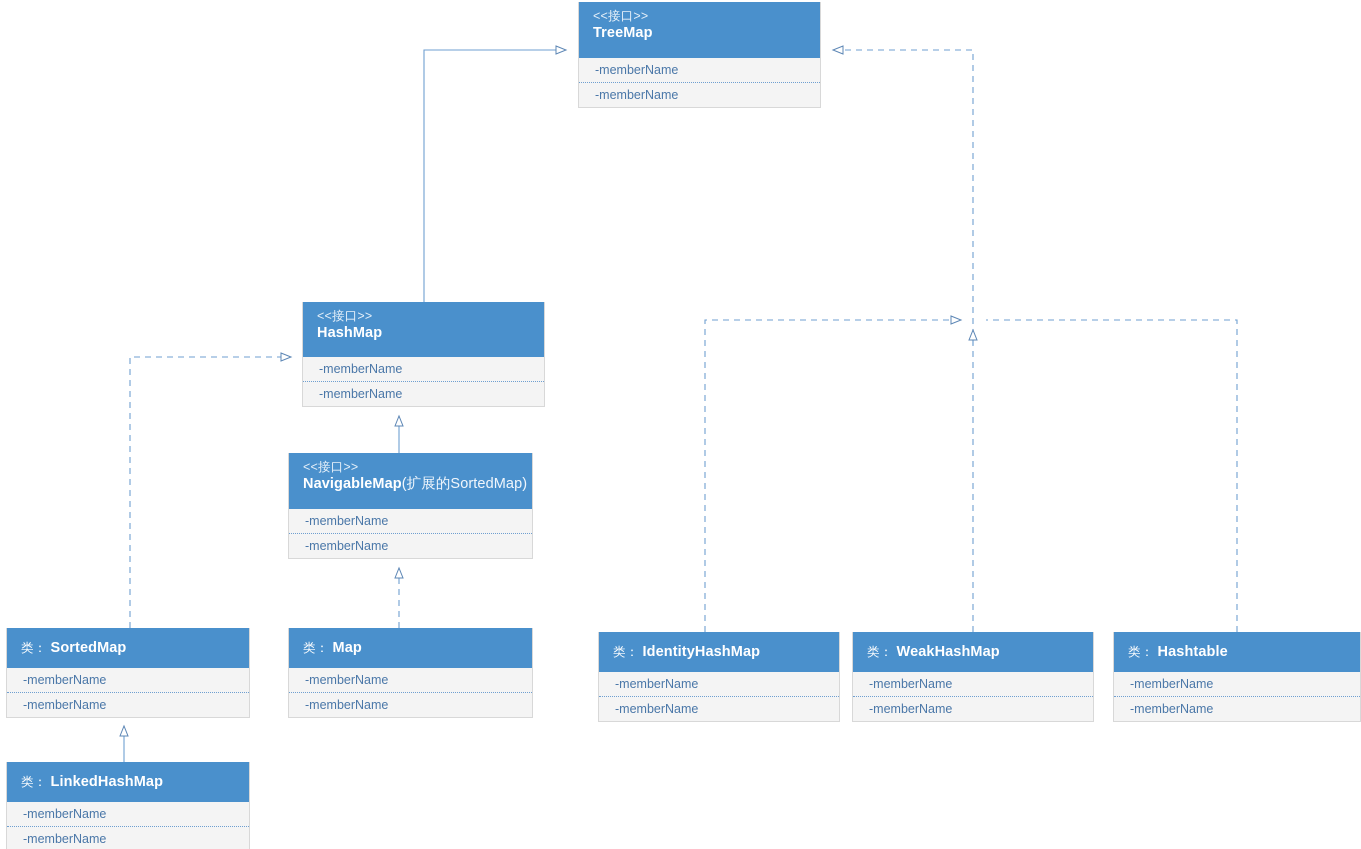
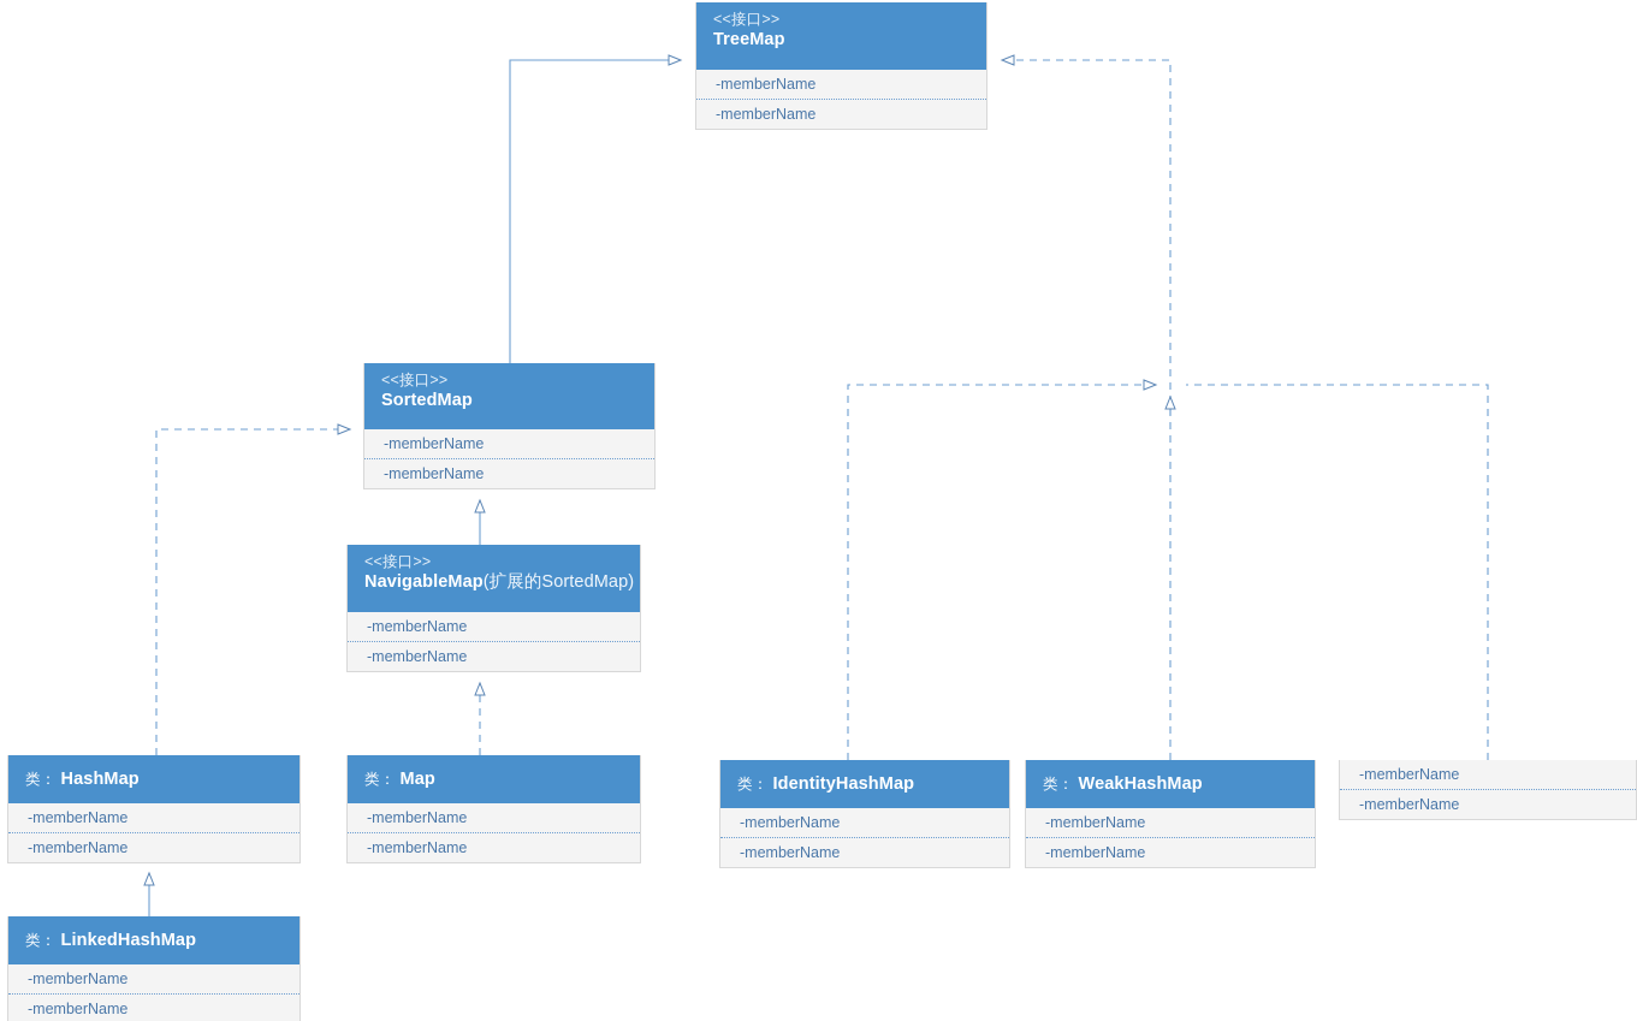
  <<接口>>
  TreeMap
  -memberName
  -memberName
  <<接口>>
- HashMap
+ SortedMap
  -memberName
  -memberName
  <<接口>>
  NavigableMap(扩展的SortedMap)
  -memberName
  -memberName
- 类： SortedMap
+ 类： HashMap
  -memberName
  -memberName
  类： Map
  -memberName
  -memberName
  类： IdentityHashMap
  -memberName
  -memberName
  类： WeakHashMap
  -memberName
  -memberName
- 类： Hashtable
  -memberName
  -memberName
  类： LinkedHashMap
  -memberName
  -memberName
